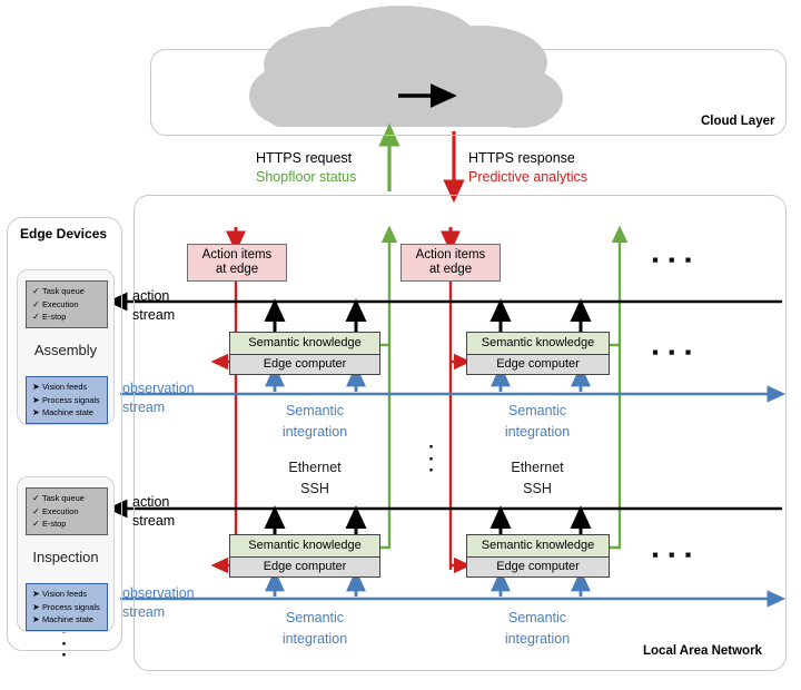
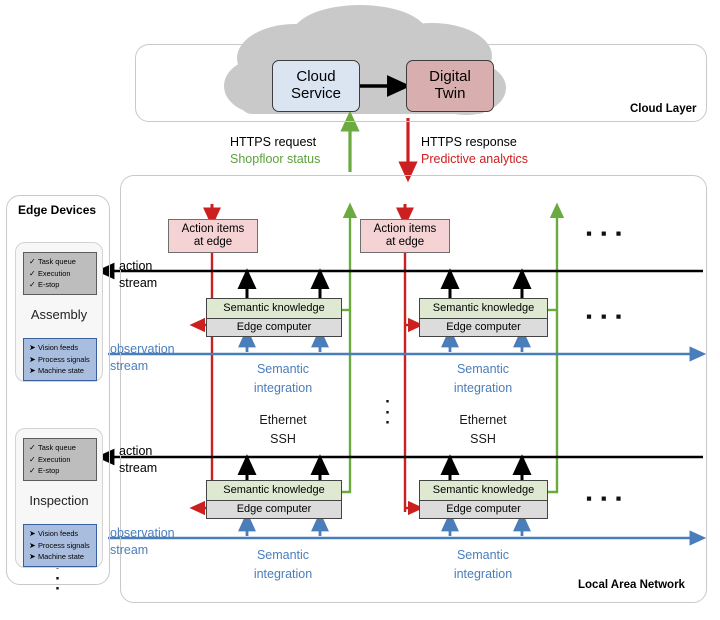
  Cloud Layer
  Local Area Network
  Edge Devices
+ Cloud
+ Service
+ Digital
+ Twin
  HTTPS request
  Shopfloor status
  HTTPS response
  Predictive analytics
  Action items
  at edge
  Action items
  at edge
  Semantic knowledge
  Edge computer
  Semantic knowledge
  Edge computer
  Semantic knowledge
  Edge computer
  Semantic knowledge
  Edge computer
  action
  stream
  action
  stream
  observation
  stream
  observation
  stream
  Semantic
  integration
  Semantic
  integration
  Semantic
  integration
  Semantic
  integration
  Ethernet
  SSH
  Ethernet
  SSH
  ▪ ▪ ▪
  ▪ ▪ ▪
  ▪ ▪ ▪
  ·
  ·
  ·
  ·
  ·
  ✓ Task queue
  ✓ Execution
  ✓ E-stop
  Assembly
  ➤ Vision feeds
  ➤ Process signals
  ➤ Machine state
  ✓ Task queue
  ✓ Execution
  ✓ E-stop
  Inspection
  ➤ Vision feeds
  ➤ Process signals
  ➤ Machine state
